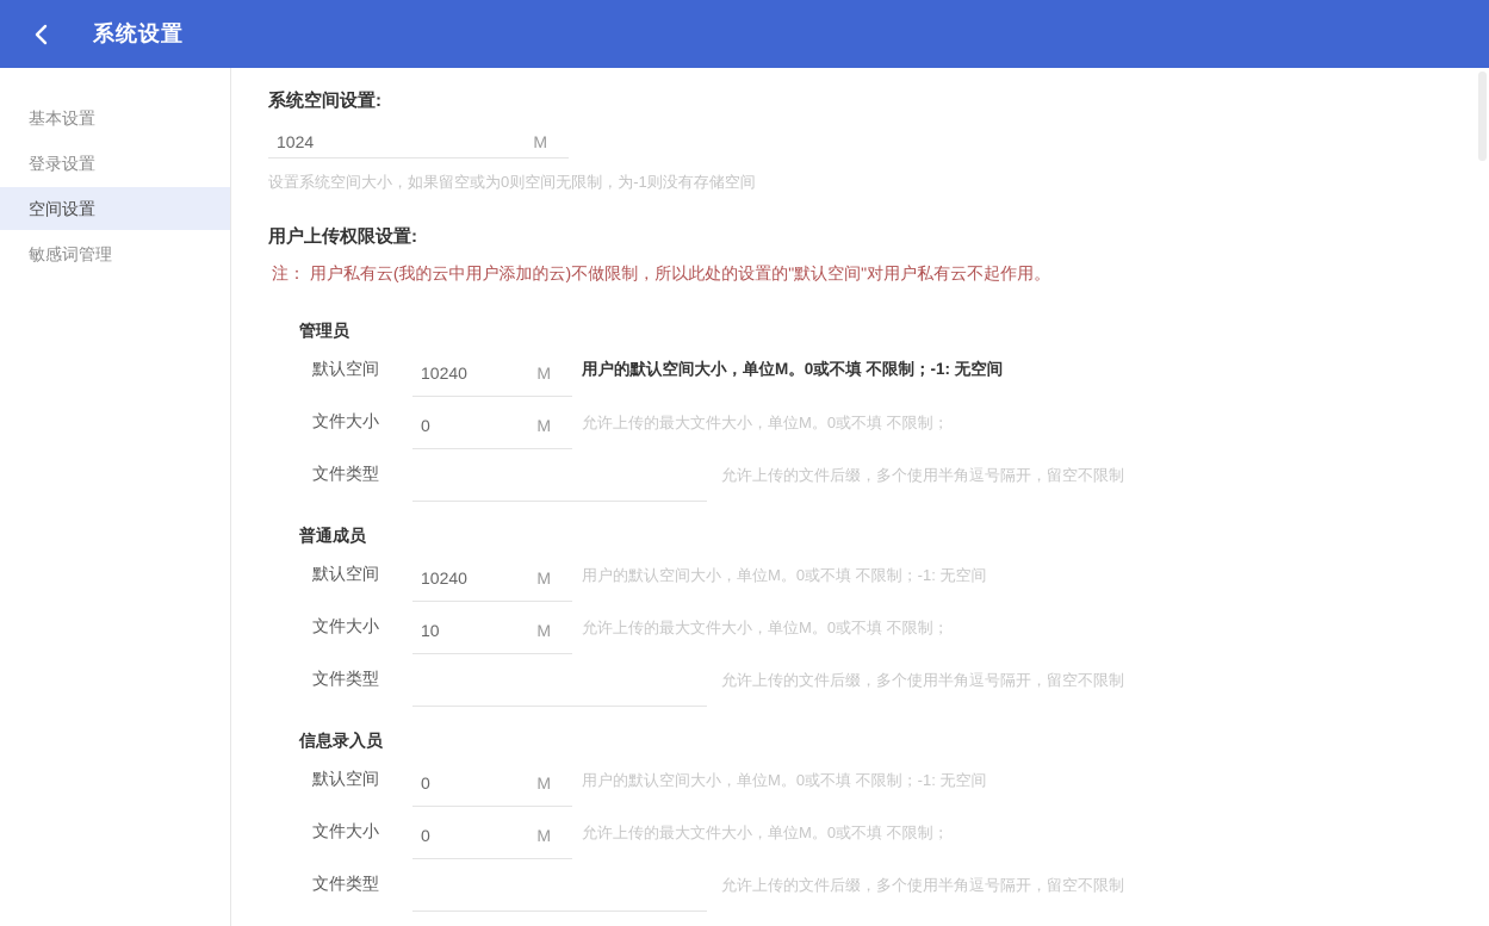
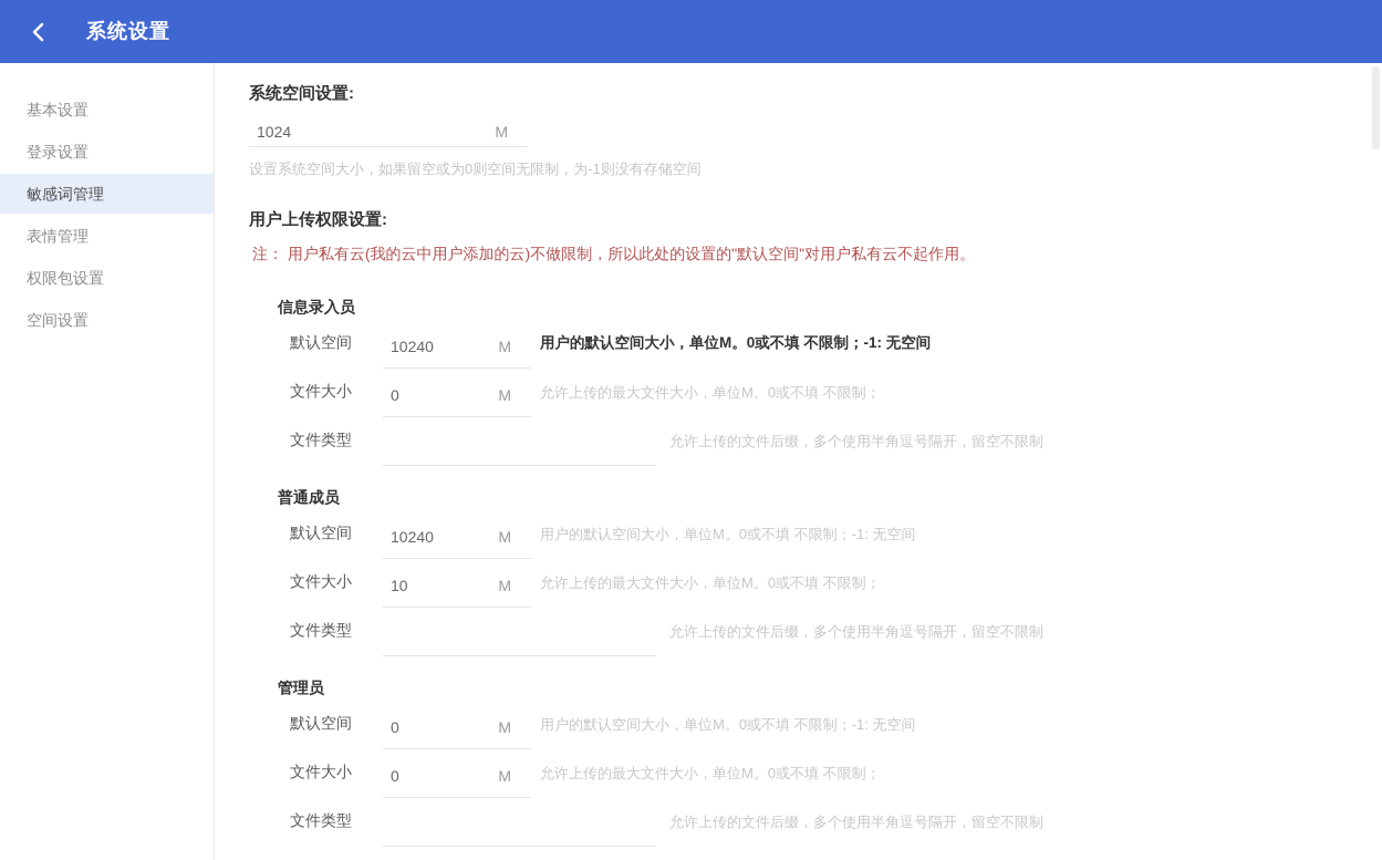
  系统设置
  基本设置
  登录设置
- 空间设置
+ 敏感词管理
+ 表情管理
+ 权限包设置
- 敏感词管理
+ 空间设置
  系统空间设置:
  1024
  M
  设置系统空间大小，如果留空或为0则空间无限制，为-1则没有存储空间
  用户上传权限设置:
  注： 用户私有云(我的云中用户添加的云)不做限制，所以此处的设置的"默认空间"对用户私有云不起作用。
- 管理员
+ 信息录入员
  默认空间
  10240
  M
  用户的默认空间大小，单位M。0或不填 不限制；-1: 无空间
  文件大小
  0
  M
  允许上传的最大文件大小，单位M。0或不填 不限制；
  文件类型
  允许上传的文件后缀，多个使用半角逗号隔开，留空不限制
  普通成员
  默认空间
  10240
  M
  用户的默认空间大小，单位M。0或不填 不限制；-1: 无空间
  文件大小
  10
  M
  允许上传的最大文件大小，单位M。0或不填 不限制；
  文件类型
  允许上传的文件后缀，多个使用半角逗号隔开，留空不限制
- 信息录入员
+ 管理员
  默认空间
  0
  M
  用户的默认空间大小，单位M。0或不填 不限制；-1: 无空间
  文件大小
  0
  M
  允许上传的最大文件大小，单位M。0或不填 不限制；
  文件类型
  允许上传的文件后缀，多个使用半角逗号隔开，留空不限制
